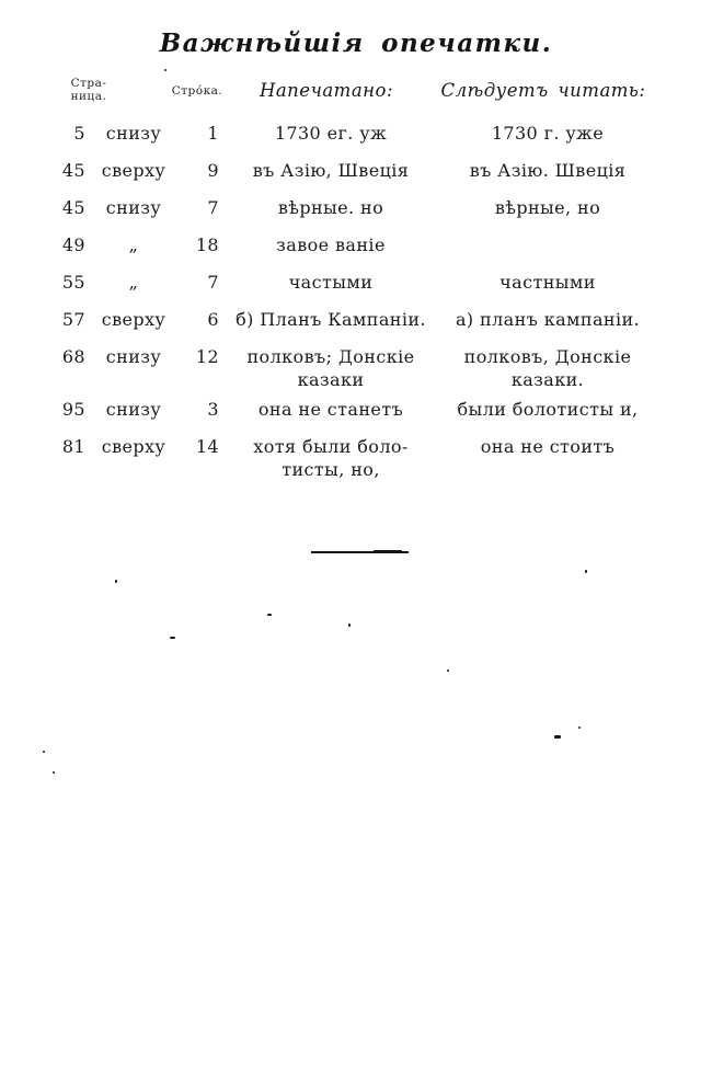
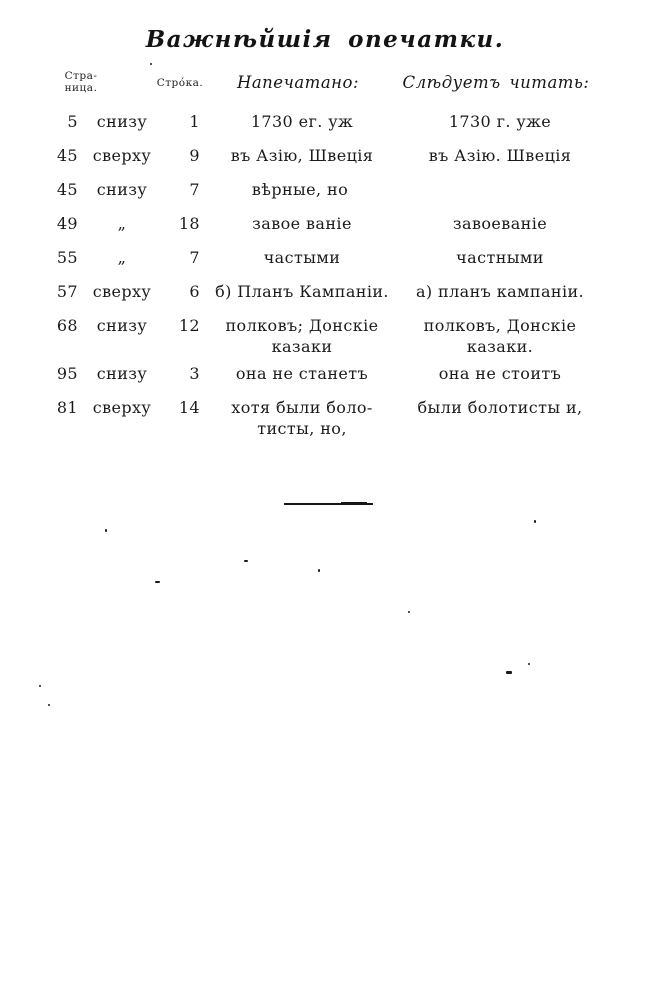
  Важнѣйшія опечатки.
  Стра-
  ница.
  Стро́ка.
  Напечатано:
  Слѣдуетъ читать:
  5
  снизу
  1
  1730 ег. уж
  1730 г. уже
  45
  сверху
  9
  въ Азію, Швеція
  въ Азію. Швеція
  45
  снизу
  7
- вѣрные. но
  вѣрные, но
  49
  „
  18
  завое ваніе
+ завоеваніе
  55
  „
  7
  частыми
  частными
  57
  сверху
  6
  б) Планъ Кампаніи.
  а) планъ кампаніи.
  68
  снизу
  12
  полковъ; Донскіе
  казаки
  полковъ, Донскіе
  казаки.
  95
  снизу
  3
  она не станетъ
- были болотисты и,
+ она не стоитъ
  81
  сверху
  14
  хотя были боло-
  тисты, но,
- она не стоитъ
+ были болотисты и,
